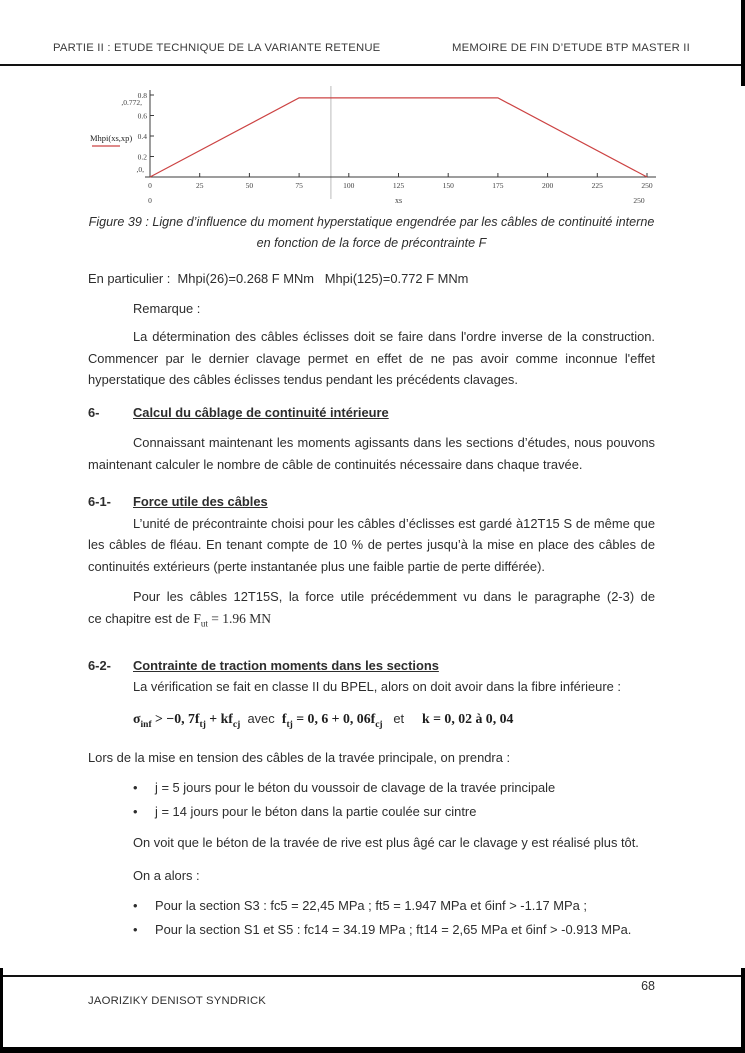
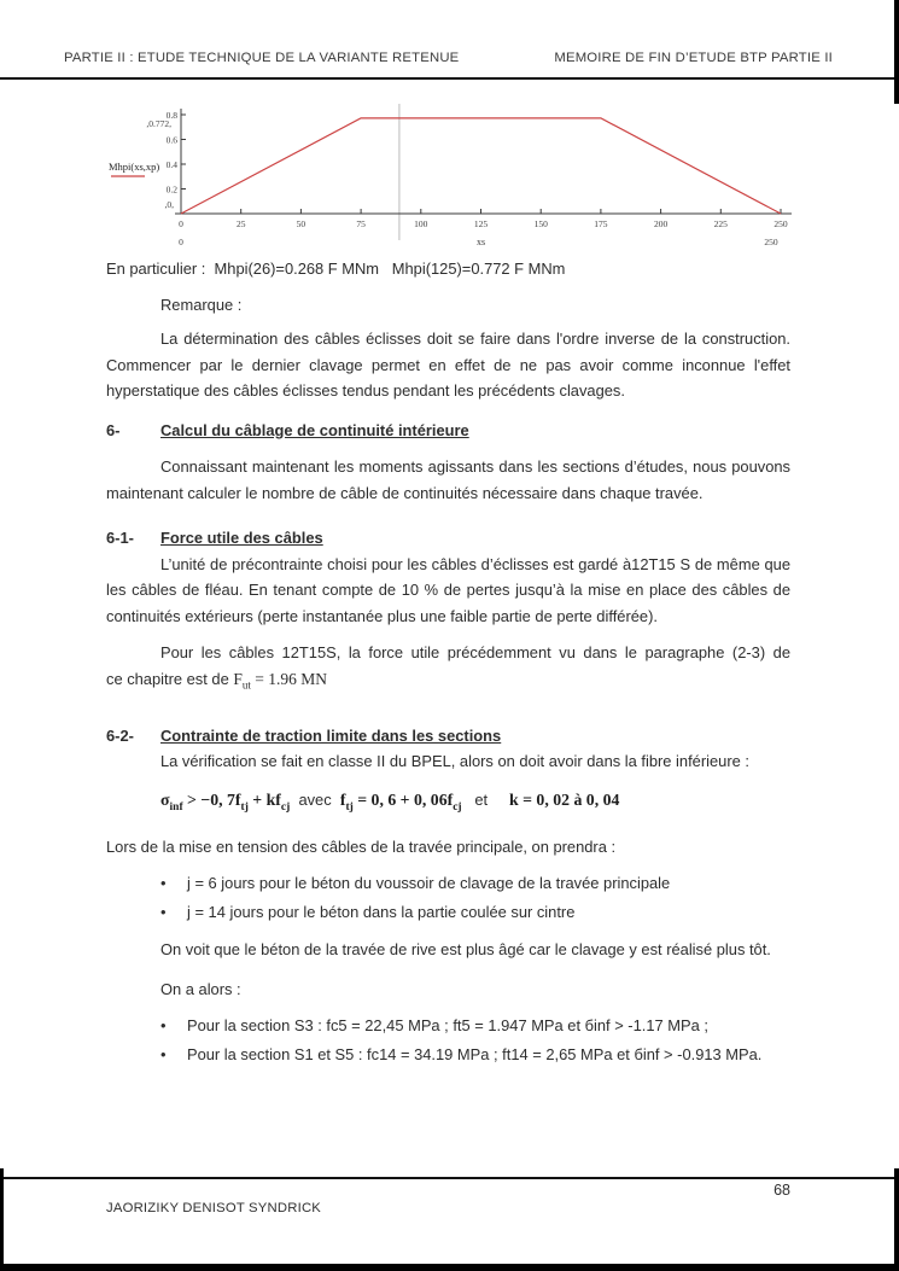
  PARTIE II : ETUDE TECHNIQUE DE LA VARIANTE RETENUE
- MEMOIRE DE FIN D’ETUDE BTP MASTER II
+ MEMOIRE DE FIN D’ETUDE BTP PARTIE II
  0
  25
  50
  75
  100
  125
  150
  175
  200
  225
  250
  0.2
  0.4
  0.6
  0.8
  ,0.772,
  ,0,
  0
  xs
  250
  Mhpi(xs,xp)
- Figure 39 : Ligne d’influence du moment hyperstatique engendrée par les câbles de continuité interne en fonction de la force de précontrainte F
  En particulier : Mhpi(26)=0.268 F MNm Mhpi(125)=0.772 F MNm
  Remarque :
  La détermination des câbles éclisses doit se faire dans l'ordre inverse de la construction. Commencer par le dernier clavage permet en effet de ne pas avoir comme inconnue l'effet hyperstatique des câbles éclisses tendus pendant les précédents clavages.
  6- Calcul du câblage de continuité intérieure
  Connaissant maintenant les moments agissants dans les sections d’études, nous pouvons maintenant calculer le nombre de câble de continuités nécessaire dans chaque travée.
  6-1- Force utile des câbles
  L’unité de précontrainte choisi pour les câbles d’éclisses est gardé à12T15 S de même que les câbles de fléau. En tenant compte de 10 % de pertes jusqu’à la mise en place des câbles de continuités extérieurs (perte instantanée plus une faible partie de perte différée).
  Pour les câbles 12T15S, la force utile précédemment vu dans le paragraphe (2-3) de
  ce chapitre est de Fut = 1.96 MN
- 6-2- Contrainte de traction moments dans les sections
+ 6-2- Contrainte de traction limite dans les sections
  La vérification se fait en classe II du BPEL, alors on doit avoir dans la fibre inférieure :
  σinf > −0, 7ftj + kfcj avec ftj = 0, 6 + 0, 06fcj et k = 0, 02 à 0, 04
  Lors de la mise en tension des câbles de la travée principale, on prendra :
  •
- j = 5 jours pour le béton du voussoir de clavage de la travée principale
+ j = 6 jours pour le béton du voussoir de clavage de la travée principale
  •
  j = 14 jours pour le béton dans la partie coulée sur cintre
  On voit que le béton de la travée de rive est plus âgé car le clavage y est réalisé plus tôt.
  On a alors :
  •
  Pour la section S3 : fc5 = 22,45 MPa ; ft5 = 1.947 MPa et бinf > -1.17 MPa ;
  •
  Pour la section S1 et S5 : fc14 = 34.19 MPa ; ft14 = 2,65 MPa et бinf > -0.913 MPa.
  68
  JAORIZIKY DENISOT SYNDRICK
